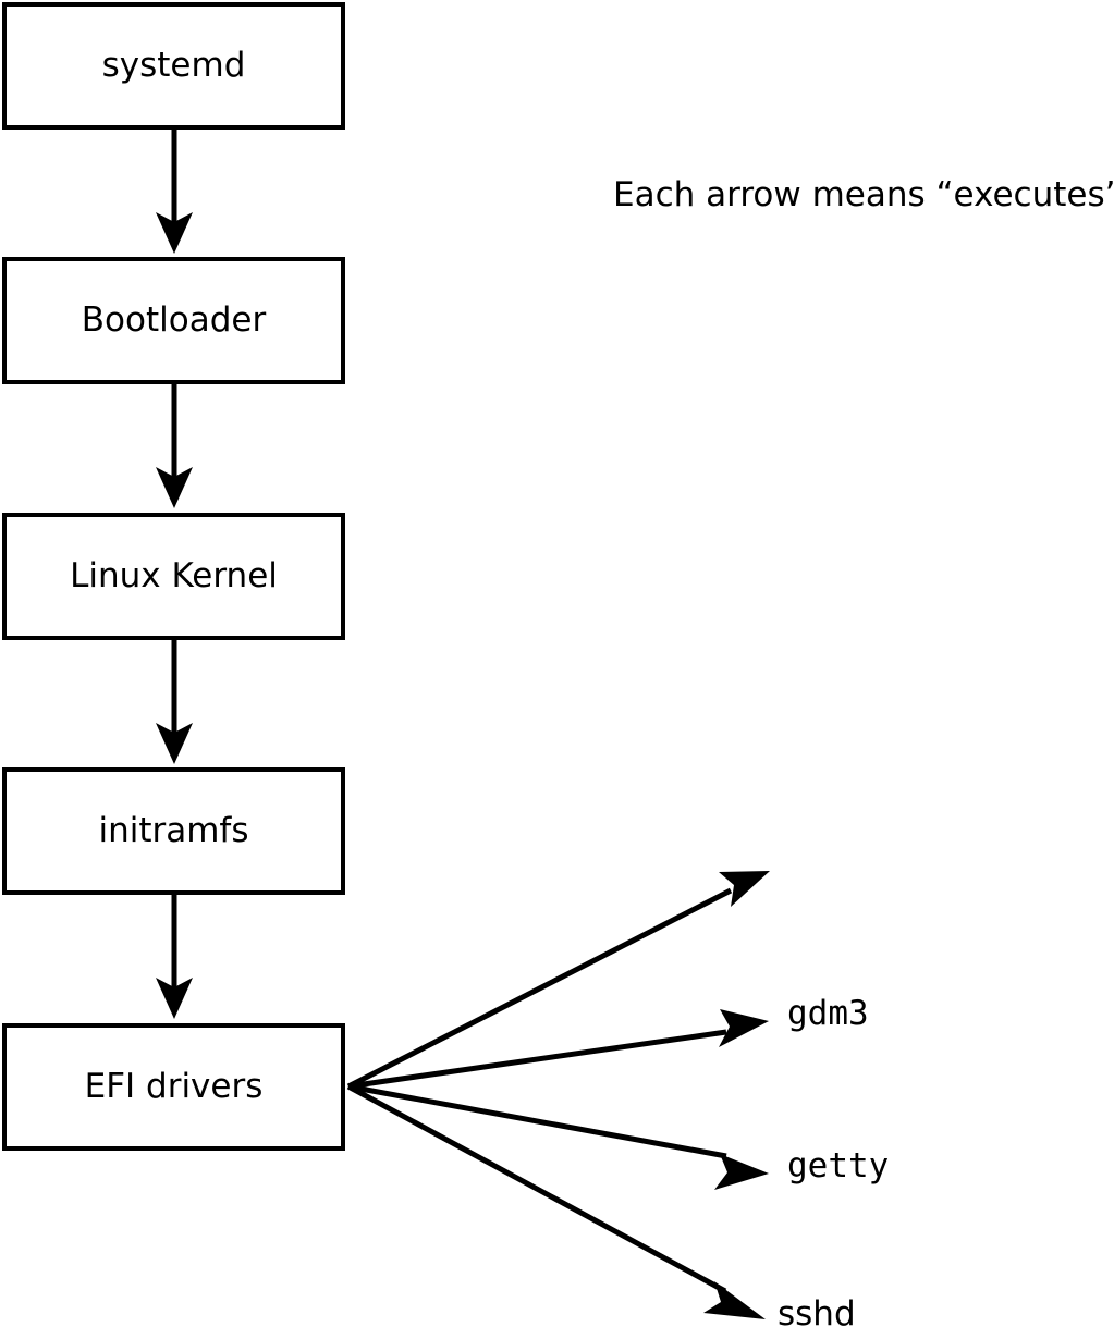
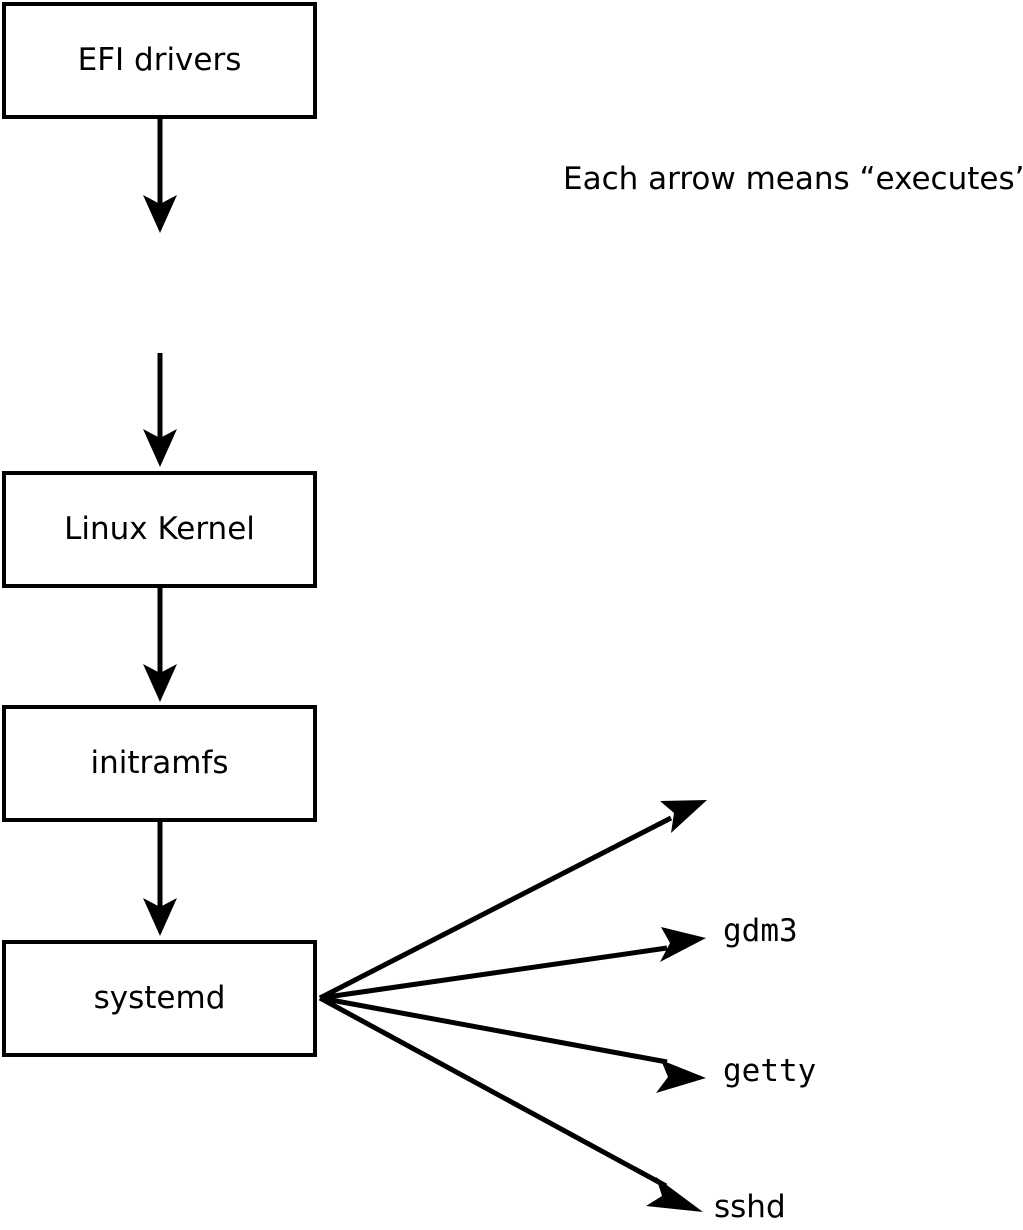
- systemd
+ EFI drivers
- Bootloader
  Linux Kernel
  initramfs
- EFI drivers
+ systemd
  Each arrow means “executes
  gdm3
  getty
  sshd
